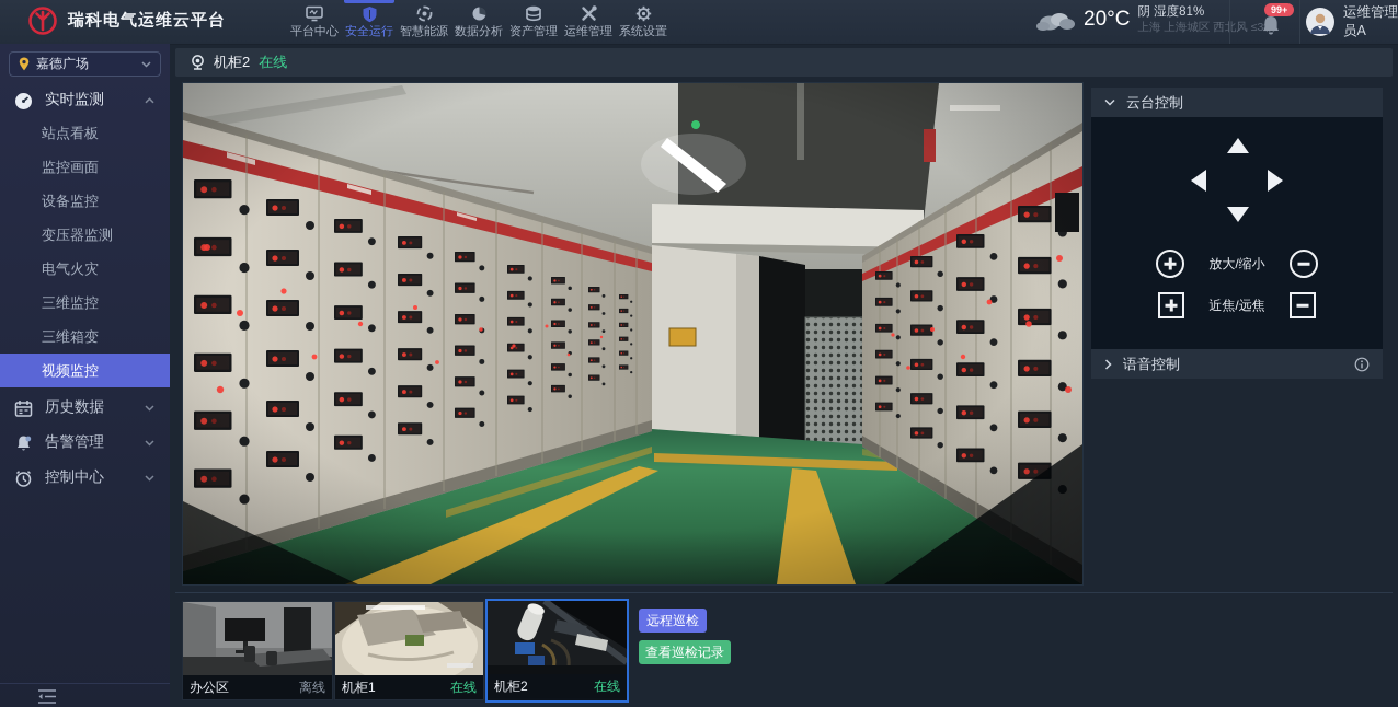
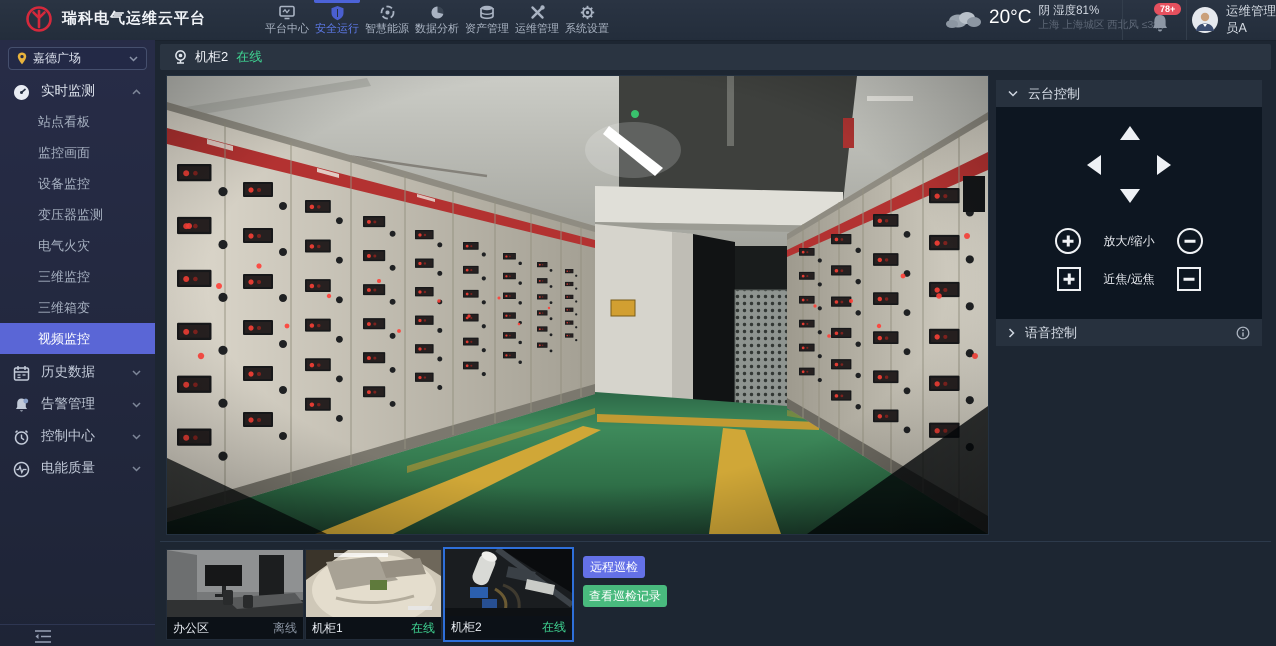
  瑞科电气运维云平台
  平台中心
  安全运行
  智慧能源
  数据分析
  资产管理
  运维管理
  系统设置
  20°C
  阴 湿度81%
  上海 上海城区 西北风 ≤3
- 99+
+ 78+
  运维管理员A
  嘉德广场
  实时监测
  站点看板
  监控画面
  设备监控
  变压器监测
  电气火灾
  三维监控
  三维箱变
  视频监控
  历史数据
  告警管理
  控制中心
+ 电能质量
  机柜2
  在线
  云台控制
  放大/缩小
  近焦/远焦
  语音控制
  办公区
  离线
  机柜1
  在线
  机柜2
  在线
  远程巡检
  查看巡检记录
